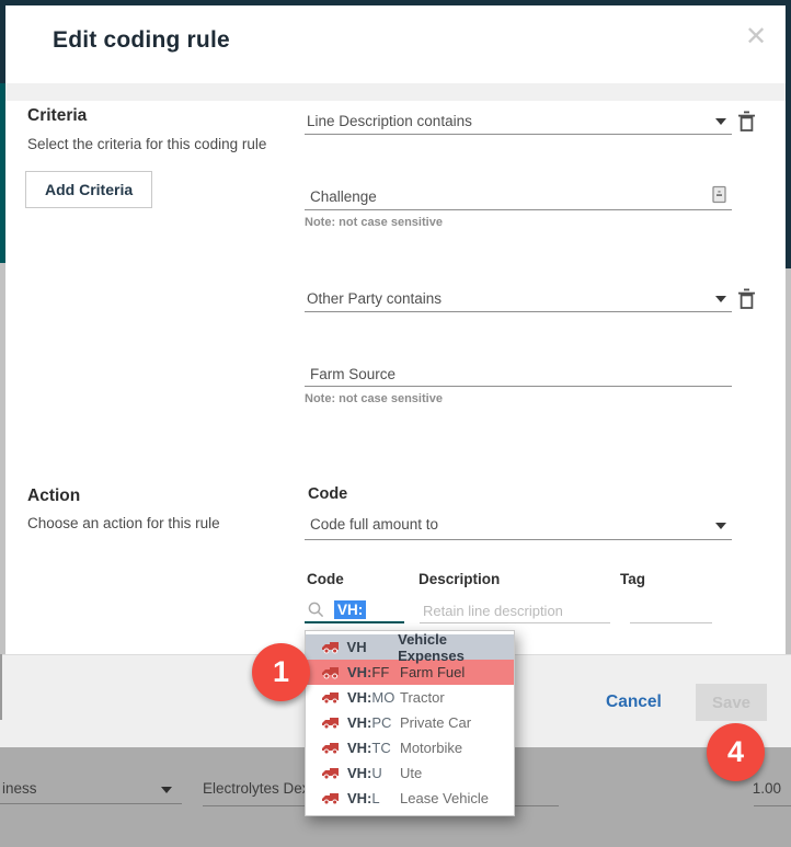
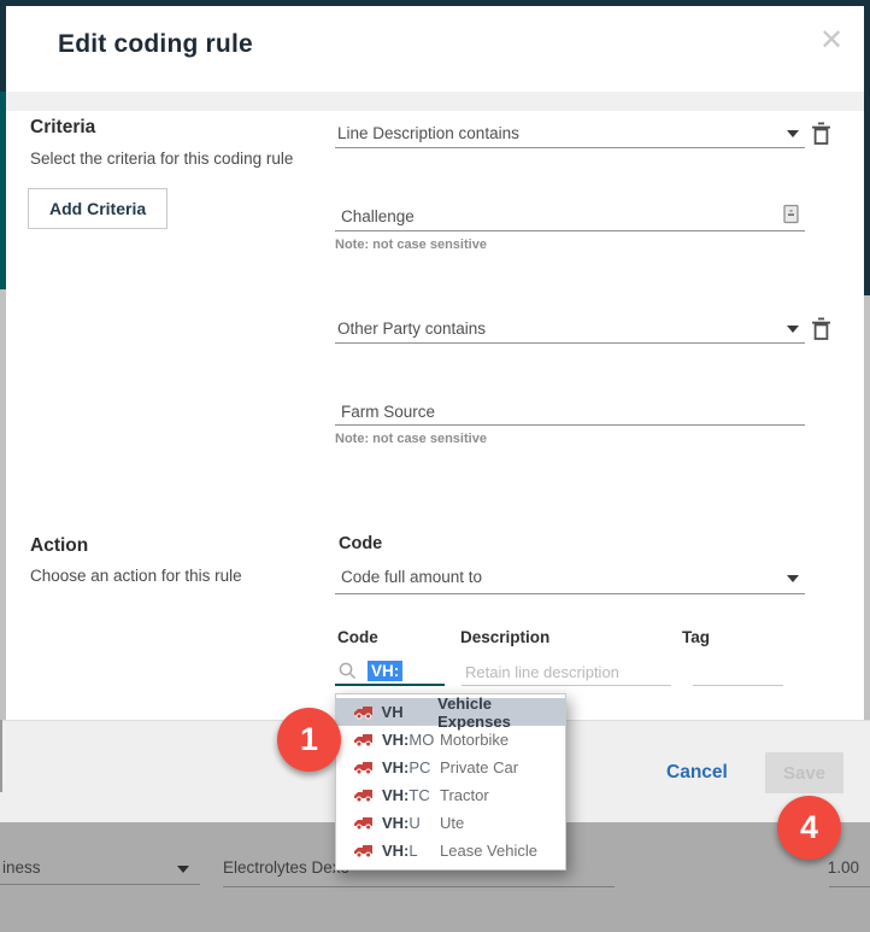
  iness
  Electrolytes De
  1.00
  Edit coding rule
  ✕
  Criteria
  Select the criteria for this coding rule
  Add Criteria
  Action
  Choose an action for this rule
  Line Description contains
  Challenge
  Note: not case sensitive
  Other Party contains
  Farm Source
  Note: not case sensitive
  Code
  Code full amount to
  Code
  Description
  Tag
  VH:
  Retain line description
  Cancel
  Save
  VH
  Vehicle Expenses
- VH:FF
- Farm Fuel
  VH:MO
- Tractor
+ Motorbike
  VH:PC
  Private Car
  VH:TC
- Motorbike
+ Tractor
  VH:U
  Ute
  VH:L
  Lease Vehicle
  1
  4
